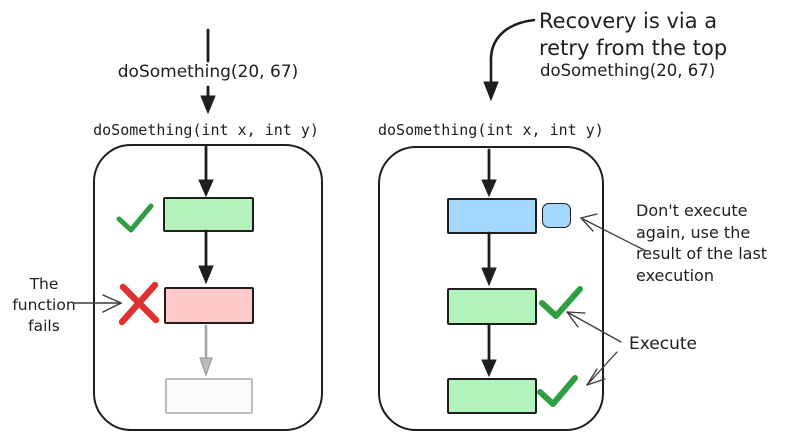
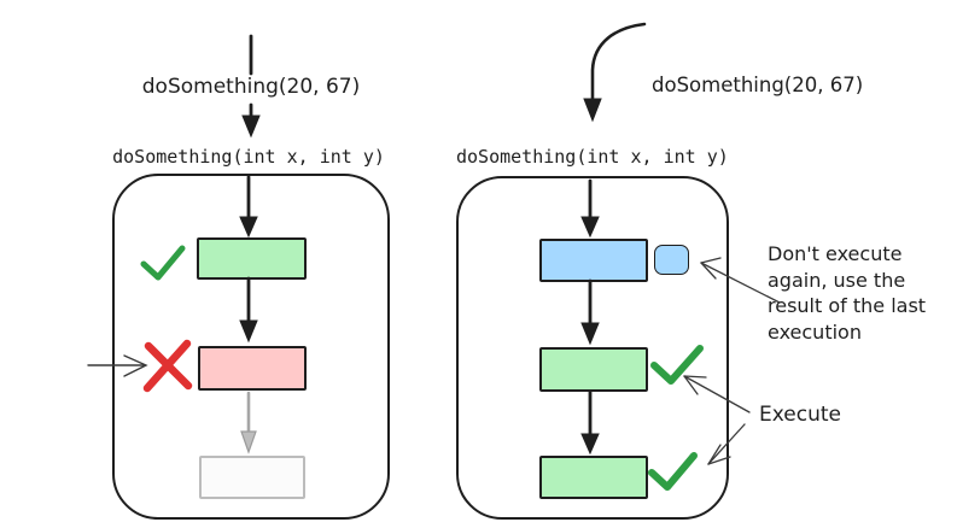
  doSomething(20, 67)
  doSomething(int x, int y)
- The
- function
- fails
- Recovery is via a
- retry from the top
  doSomething(20, 67)
  doSomething(int x, int y)
  Don't execute
  again, use the
  result of the last
  execution
  Execute
